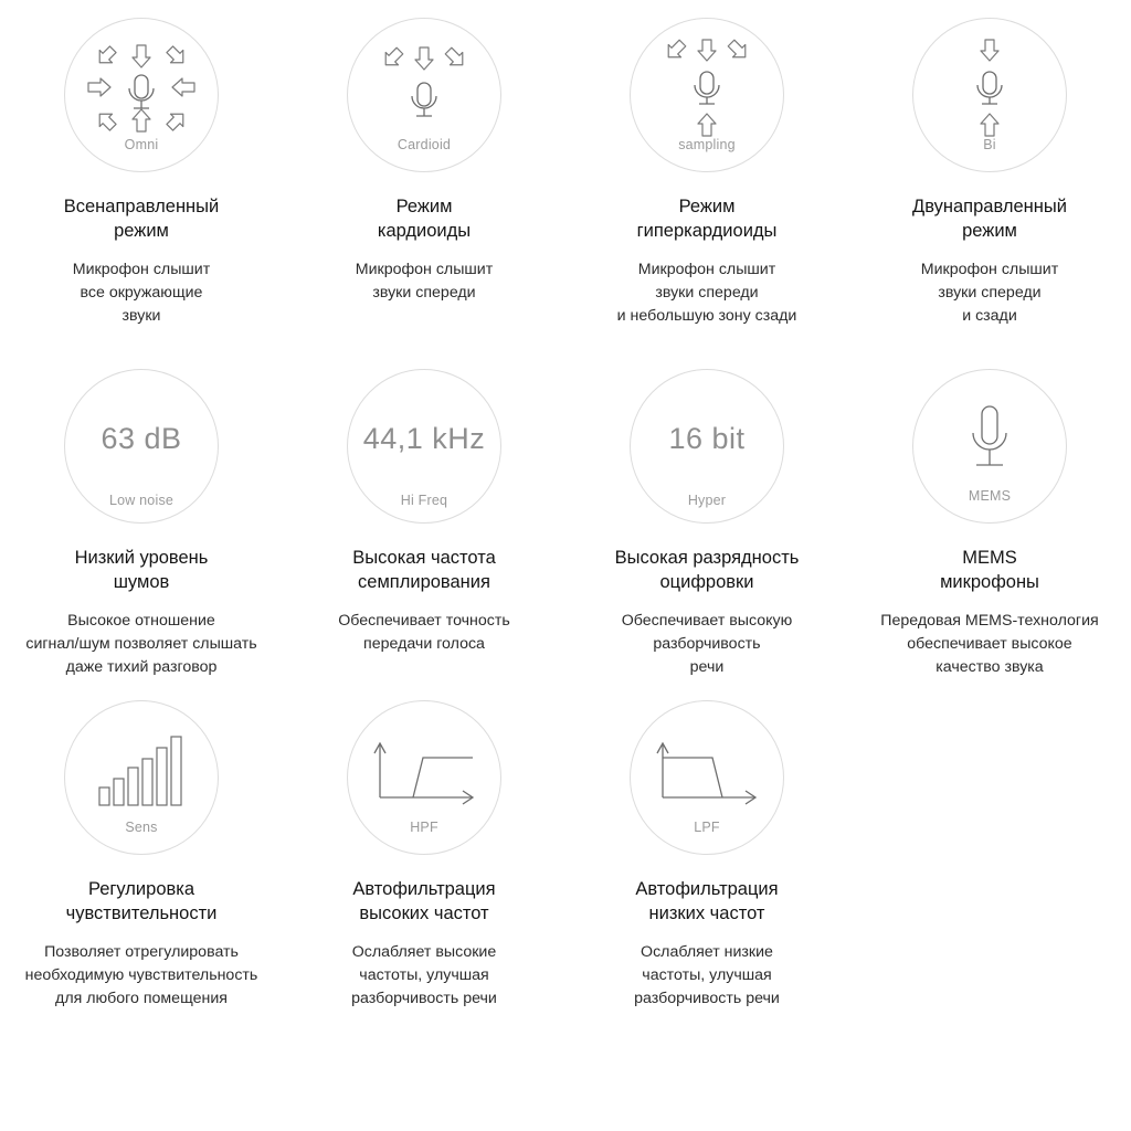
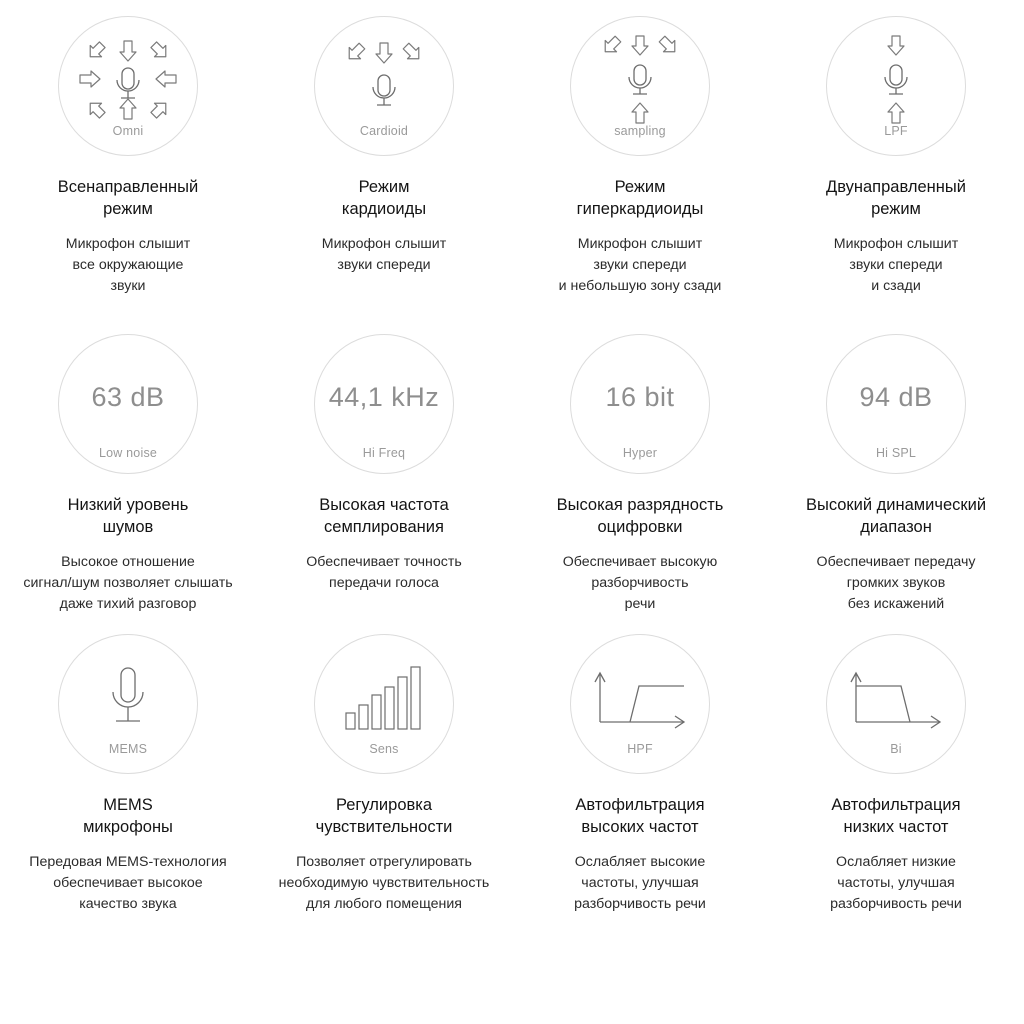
  Omni
  Всенаправленный
  режим
  Микрофон слышит
  все окружающие
  звуки
  Cardioid
  Режим
  кардиоиды
  Микрофон слышит
  звуки спереди
  sampling
  Режим
  гиперкардиоиды
  Микрофон слышит
  звуки спереди
  и небольшую зону сзади
- Bi
+ LPF
  Двунаправленный
  режим
  Микрофон слышит
  звуки спереди
  и сзади
  63 dB
  Low noise
  Низкий уровень
  шумов
  Высокое отношение
  сигнал/шум позволяет слышать
  даже тихий разговор
  44,1 kHz
  Hi Freq
  Высокая частота
  семплирования
  Обеспечивает точность
  передачи голоса
  16 bit
  Hyper
  Высокая разрядность
  оцифровки
  Обеспечивает высокую
  разборчивость
  речи
+ 94 dB
+ Hi SPL
+ Высокий динамический
+ диапазон
+ Обеспечивает передачу
+ громких звуков
+ без искажений
  MEMS
  MEMS
  микрофоны
  Передовая MEMS-технология
  обеспечивает высокое
  качество звука
  Sens
  Регулировка
  чувствительности
  Позволяет отрегулировать
  необходимую чувствительность
  для любого помещения
  HPF
  Автофильтрация
  высоких частот
  Ослабляет высокие
  частоты, улучшая
  разборчивость речи
- LPF
+ Bi
  Автофильтрация
  низких частот
  Ослабляет низкие
  частоты, улучшая
  разборчивость речи
